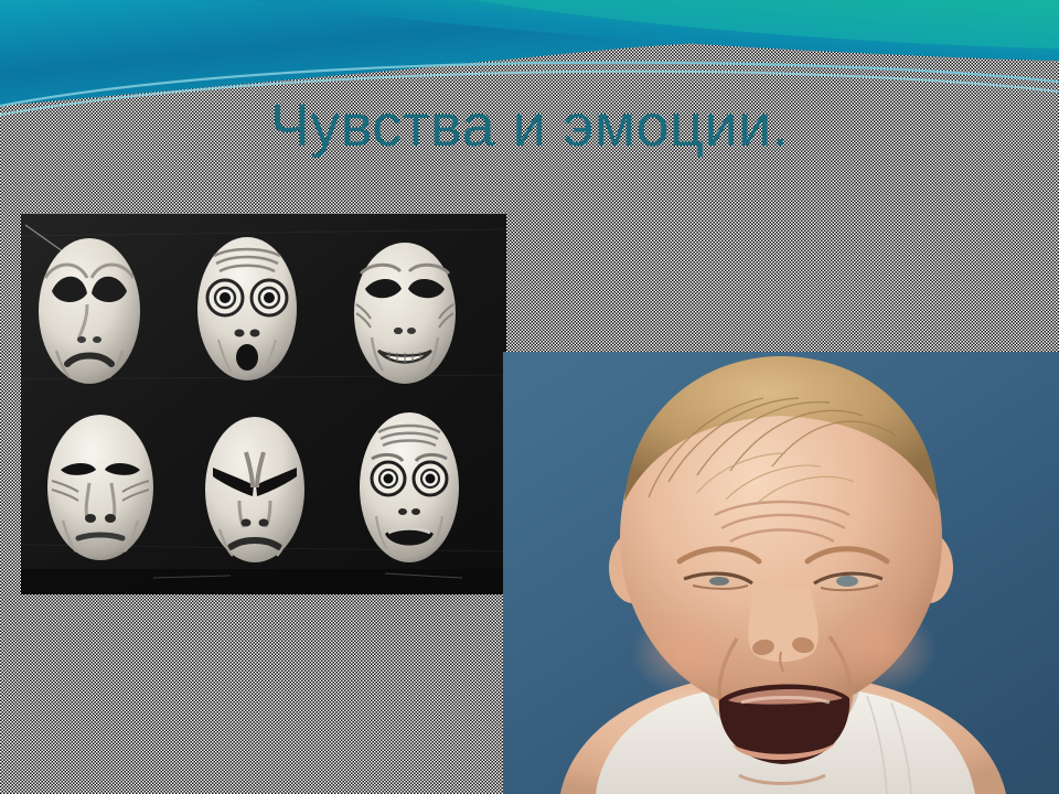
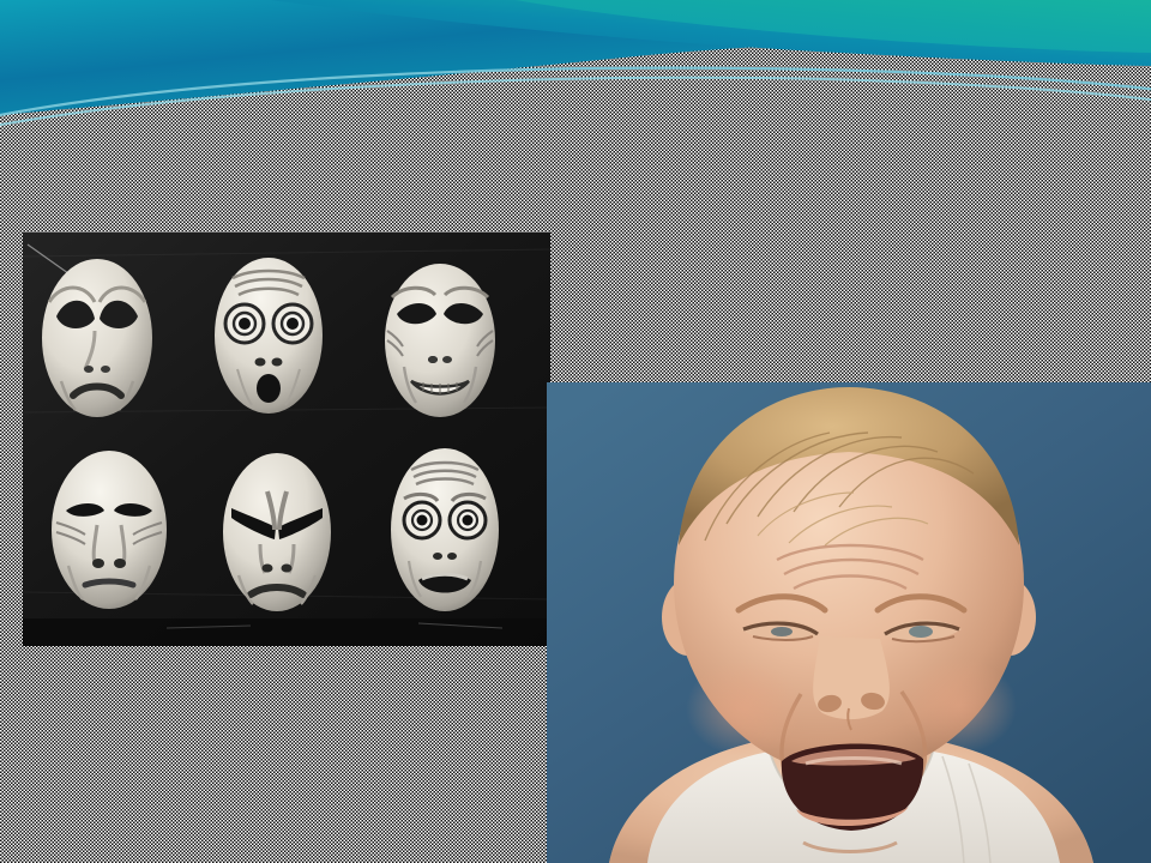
- Чувства и эмоции.
